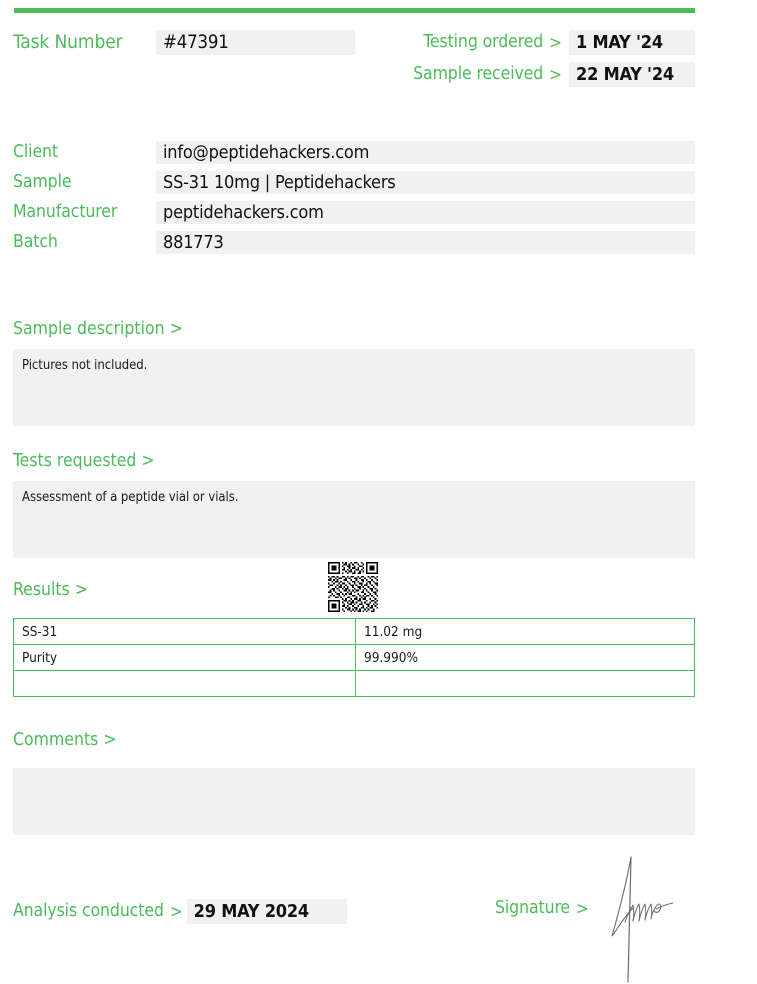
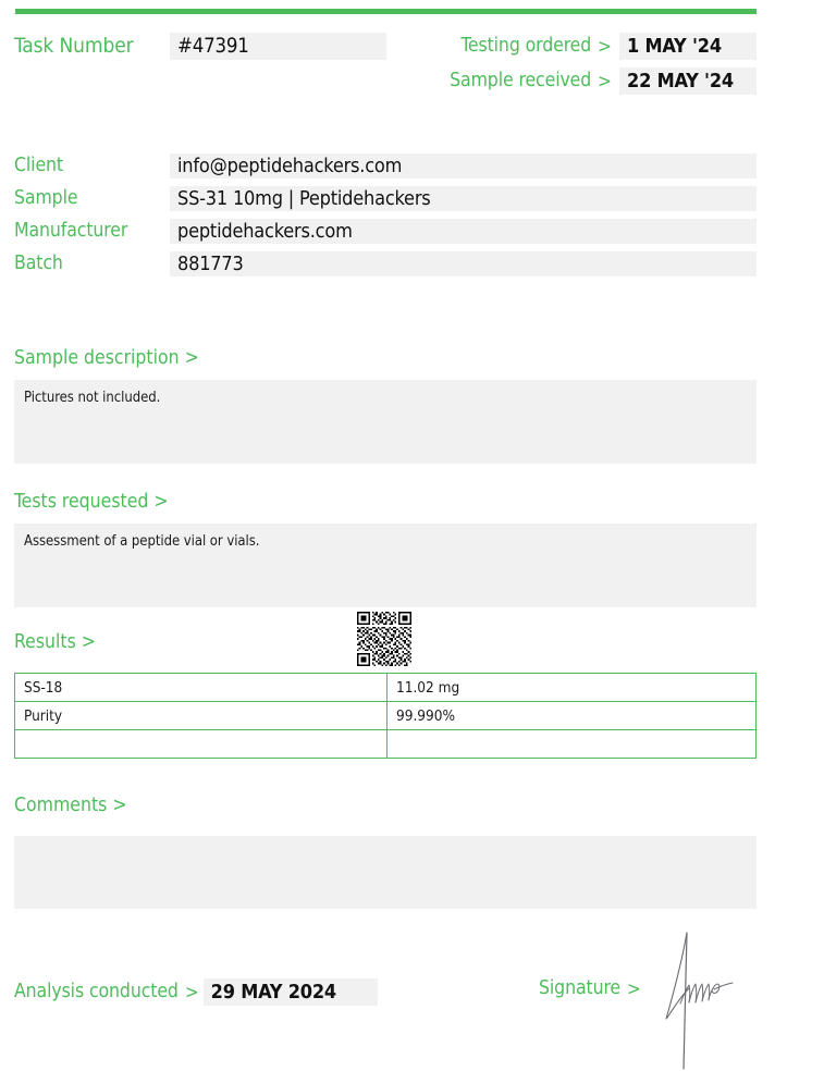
  Task Number
  #47391
  Testing ordered
  >
  1 MAY '24
  Sample received
  >
  22 MAY '24
  Client
  info@peptidehackers.com
  Sample
  SS-31 10mg | Peptidehackers
  Manufacturer
  peptidehackers.com
  Batch
  881773
  Sample description >
  Pictures not included.
  Tests requested >
  Assessment of a peptide vial or vials.
  Results >
- SS-31	11.02 mg
+ SS-18	11.02 mg
  Purity	99.990%
  Comments >
  Analysis conducted
  >
  29 MAY 2024
  Signature
  >
